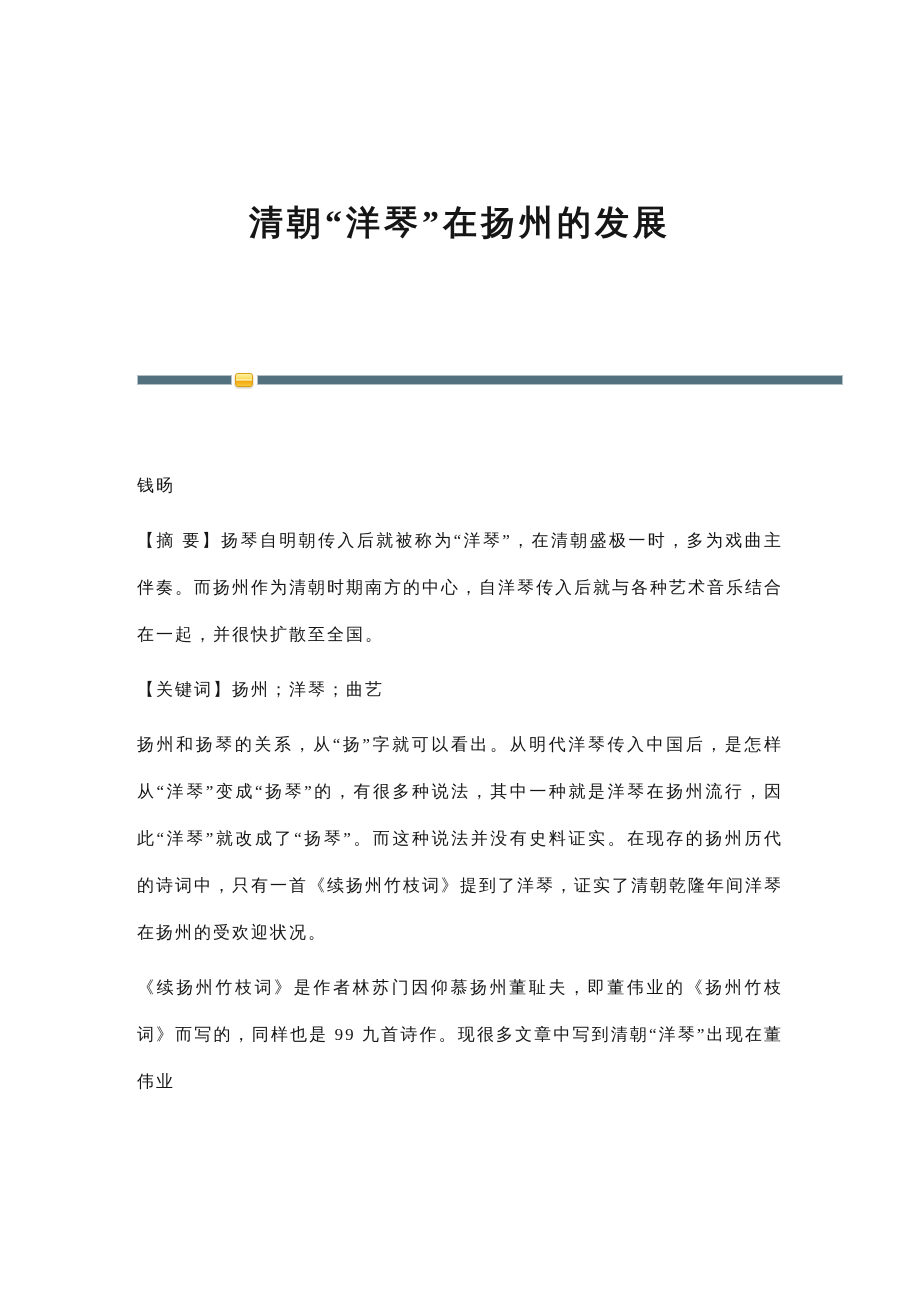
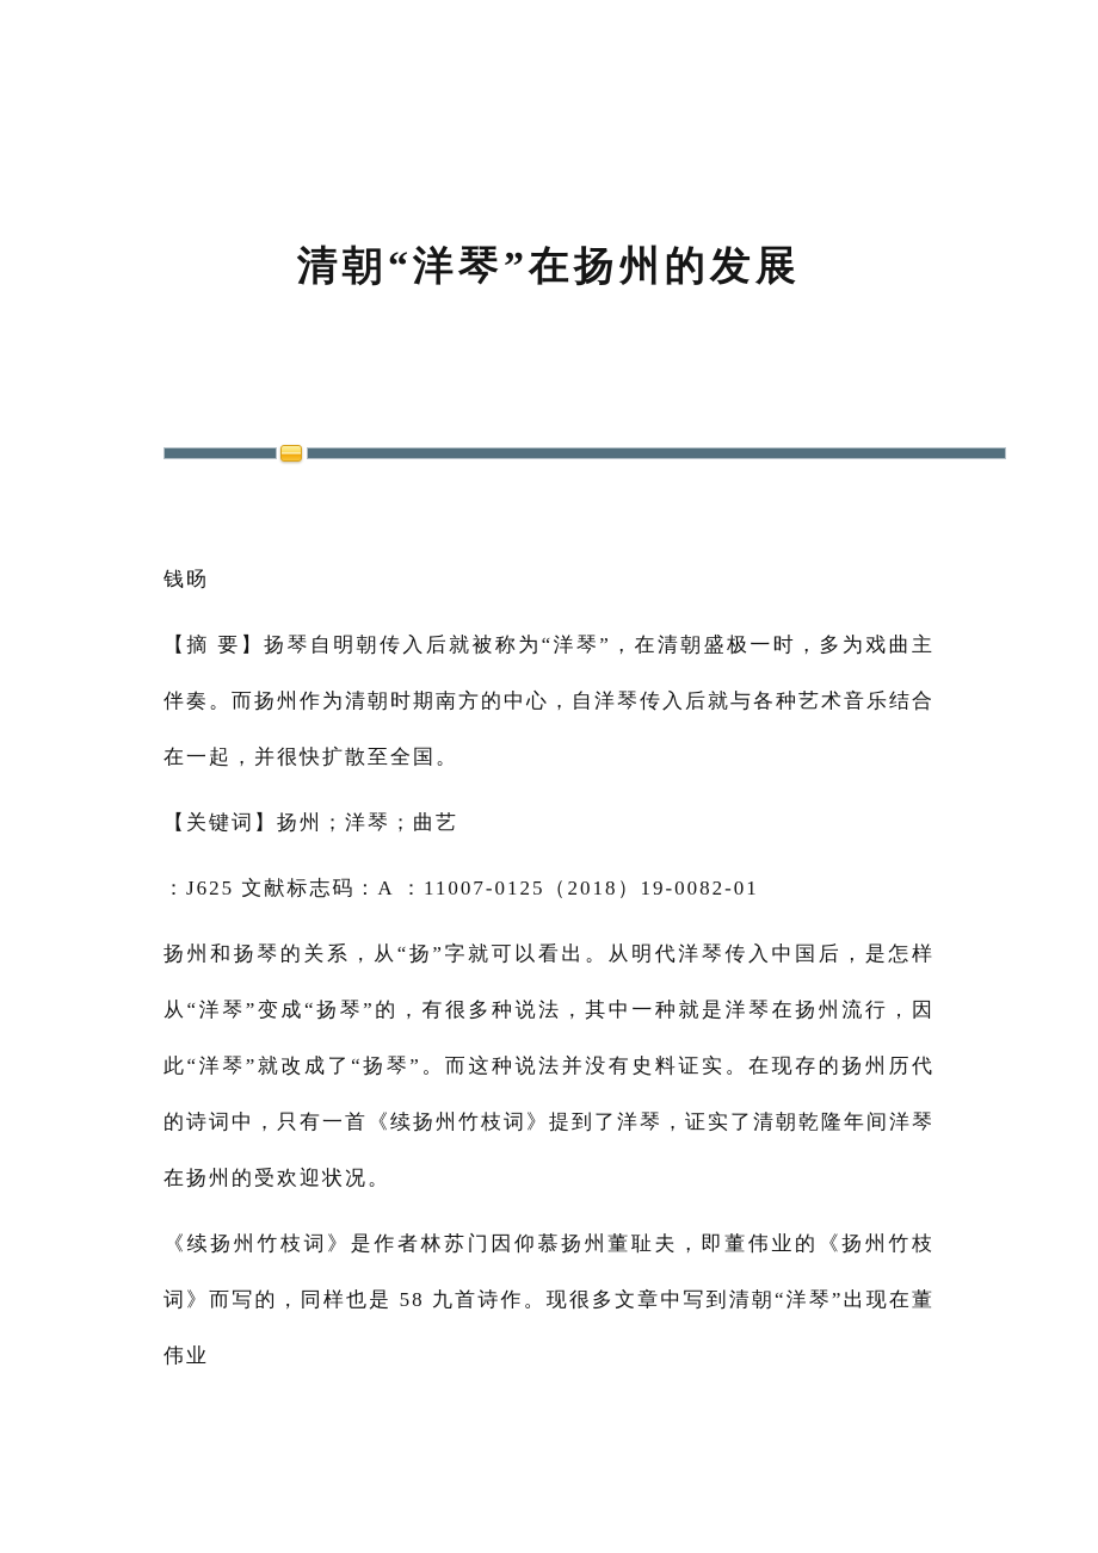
  清朝“洋琴”在扬州的发展
  钱旸
  【摘 要】扬琴自明朝传入后就被称为“洋琴”，在清朝盛极一时，多为戏曲主伴奏。而扬州作为清朝时期南方的中心，自洋琴传入后就与各种艺术音乐结合在一起，并很快扩散至全国。
  【关键词】扬州；洋琴；曲艺
+ ：J625 文献标志码：A ：11007-0125（2018）19-0082-01
  扬州和扬琴的关系，从“扬”字就可以看出。从明代洋琴传入中国后，是怎样从“洋琴”变成“扬琴”的，有很多种说法，其中一种就是洋琴在扬州流行，因此“洋琴”就改成了“扬琴”。而这种说法并没有史料证实。在现存的扬州历代的诗词中，只有一首《续扬州竹枝词》提到了洋琴，证实了清朝乾隆年间洋琴在扬州的受欢迎状况。
- 《续扬州竹枝词》是作者林苏门因仰慕扬州董耻夫，即董伟业的《扬州竹枝词》而写的，同样也是 99 九首诗作。现很多文章中写到清朝“洋琴”出现在董伟业
+ 《续扬州竹枝词》是作者林苏门因仰慕扬州董耻夫，即董伟业的《扬州竹枝词》而写的，同样也是 58 九首诗作。现很多文章中写到清朝“洋琴”出现在董伟业
